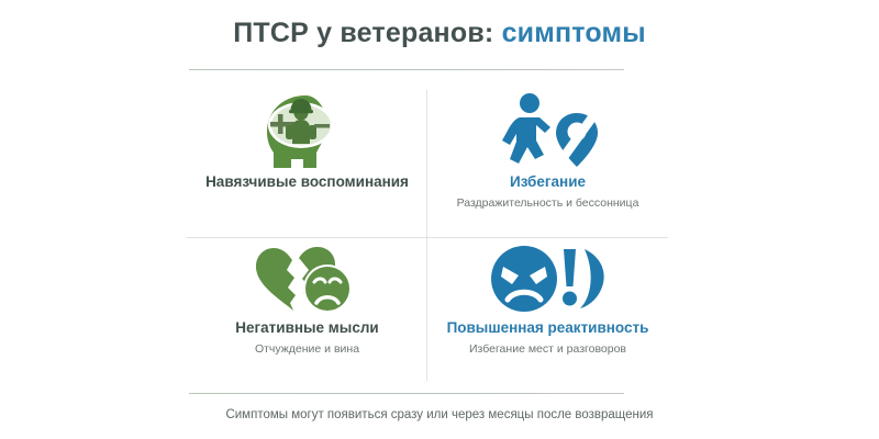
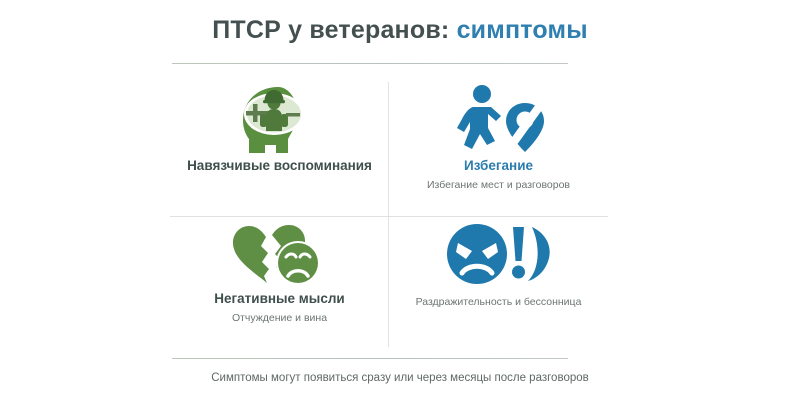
  ПТСР у ветеранов: симптомы
  Навязчивые воспоминания
  Избегание
- Раздражительность и бессонница
+ Избегание мест и разговоров
  Негативные мысли
  Отчуждение и вина
- Повышенная реактивность
- Избегание мест и разговоров
+ Раздражительность и бессонница
- Симптомы могут появиться сразу или через месяцы после возвращения
+ Симптомы могут появиться сразу или через месяцы после разговоров
